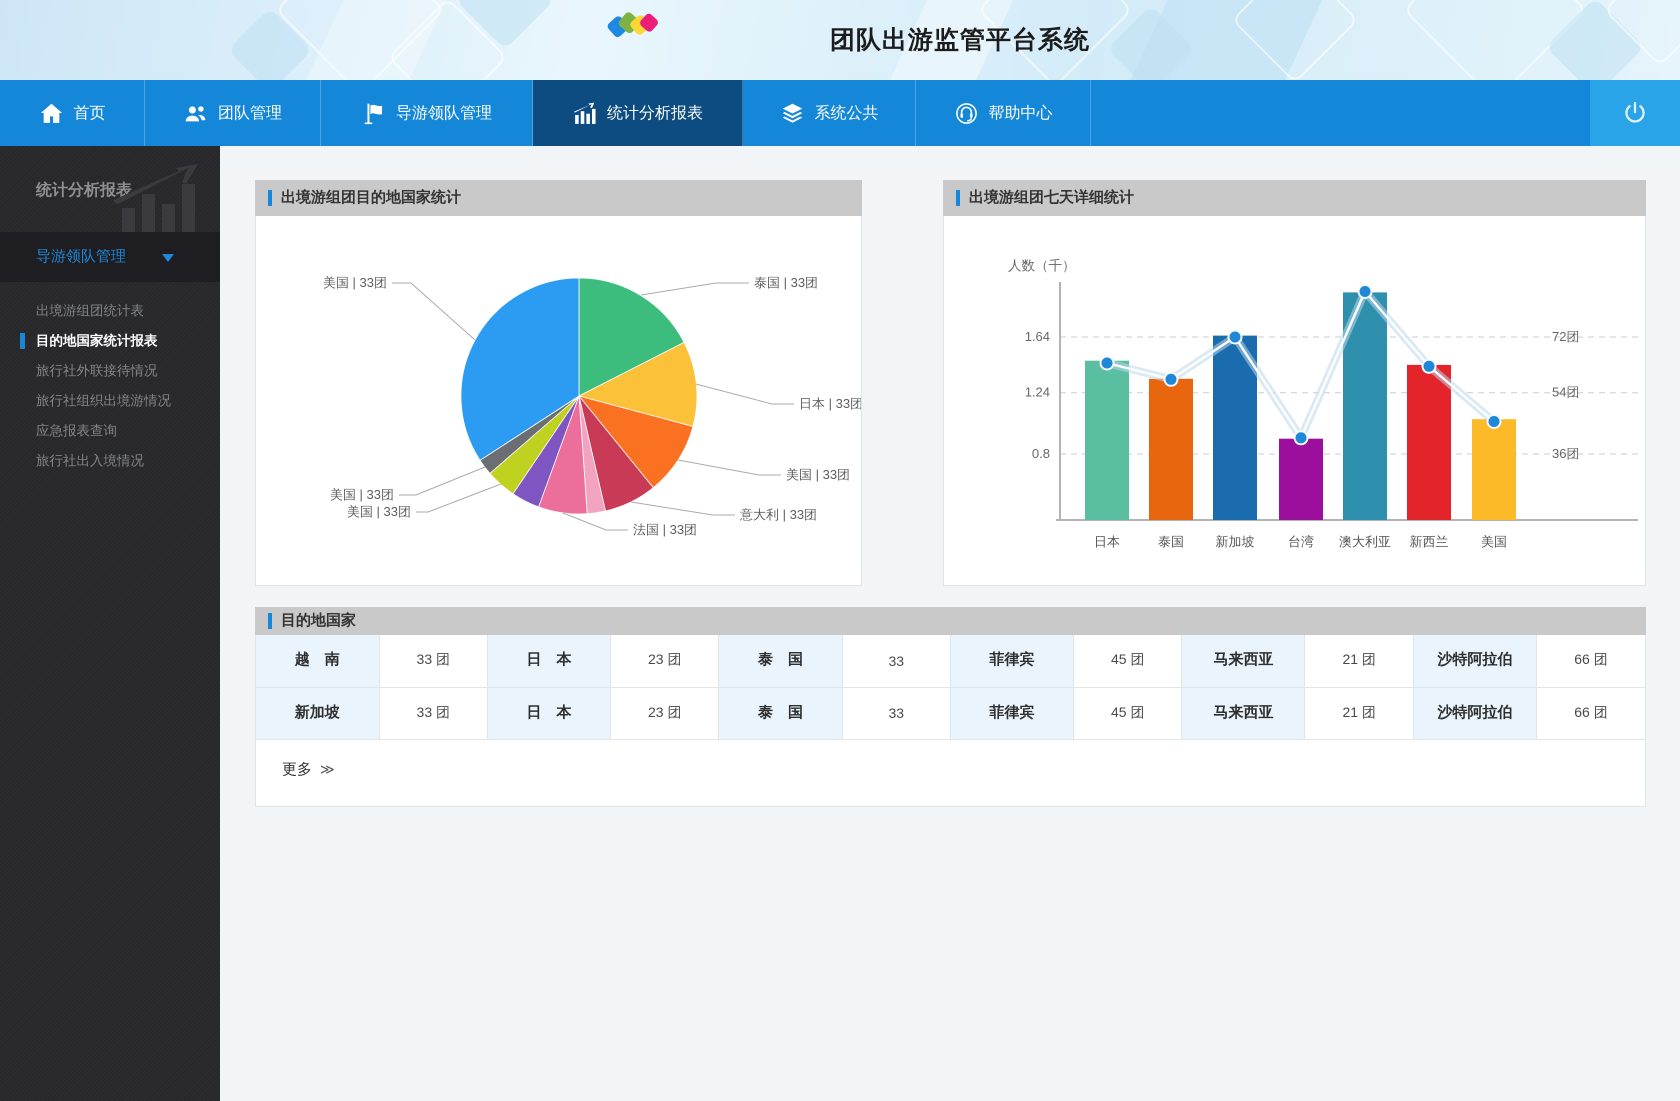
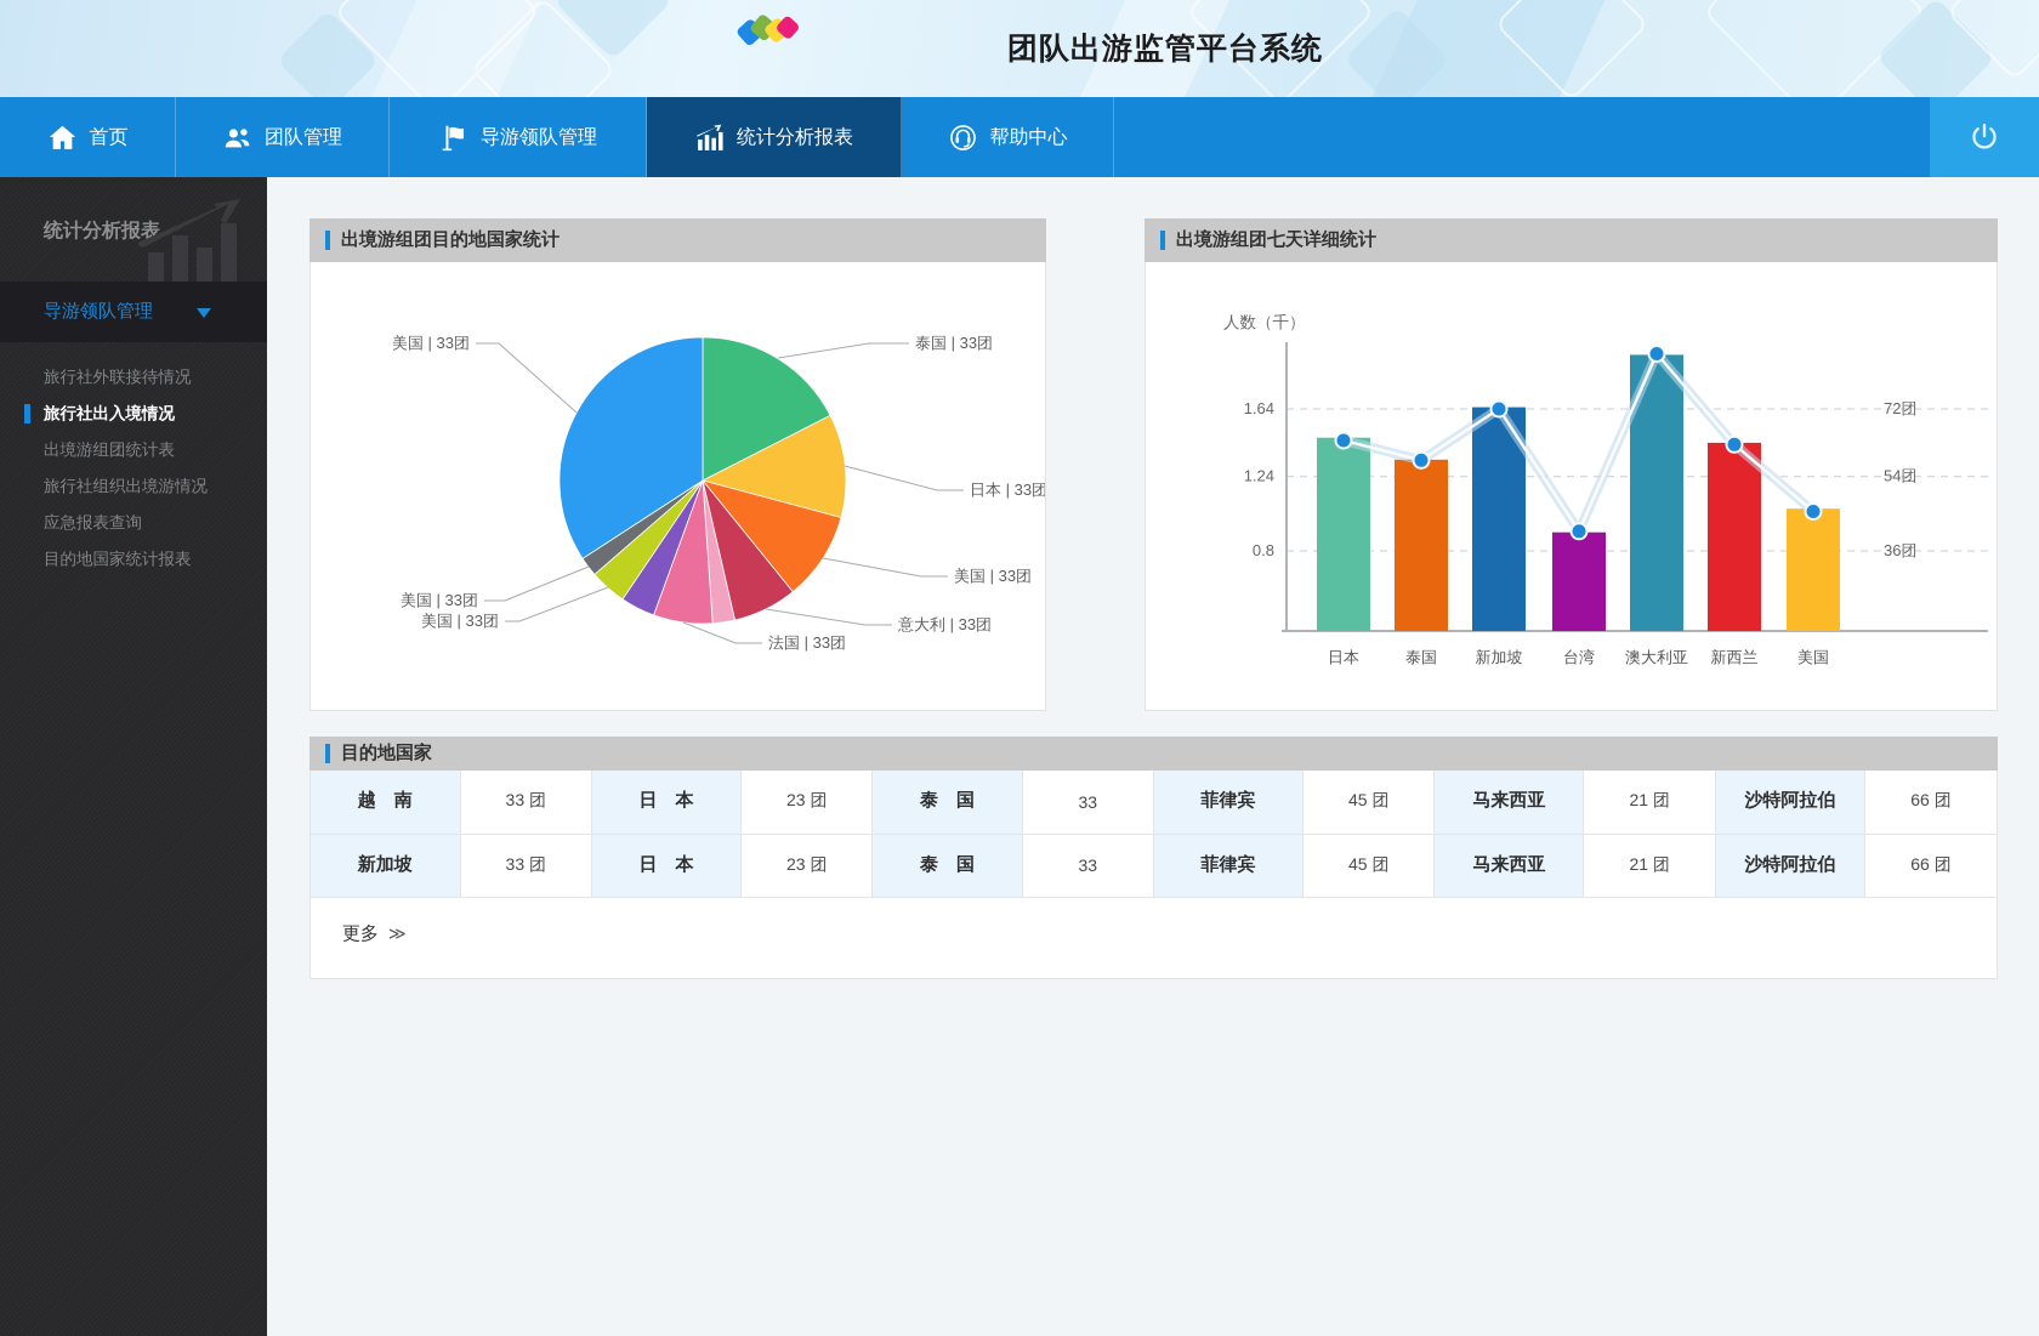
  团队出游监管平台系统
  首页
  团队管理
  导游领队管理
  统计分析报表
- 系统公共
  帮助中心
  统计分析报表
  导游领队管理
- 出境游组团统计表
+ 旅行社外联接待情况
- 目的地国家统计报表
+ 旅行社出入境情况
- 旅行社外联接待情况
+ 出境游组团统计表
  旅行社组织出境游情况
  应急报表查询
- 旅行社出入境情况
+ 目的地国家统计报表
  出境游组团目的地国家统计
  泰国 | 33团
  日本 | 33团
  美国 | 33团
  意大利 | 33团
  法国 | 33团
  美国 | 33团
  美国 | 33团
  美国 | 33团
  出境游组团七天详细统计
  1.64
  72团
  1.24
  54团
  0.8
  36团
  人数（千）
  日本
  泰国
  新加坡
  台湾
  澳大利亚
  新西兰
  美国
  目的地国家
  越 南	33 团	日 本	23 团	泰 国	33	菲律宾	45 团	马来西亚	21 团	沙特阿拉伯	66 团
  新加坡	33 团	日 本	23 团	泰 国	33	菲律宾	45 团	马来西亚	21 团	沙特阿拉伯	66 团
  更多 ≫
